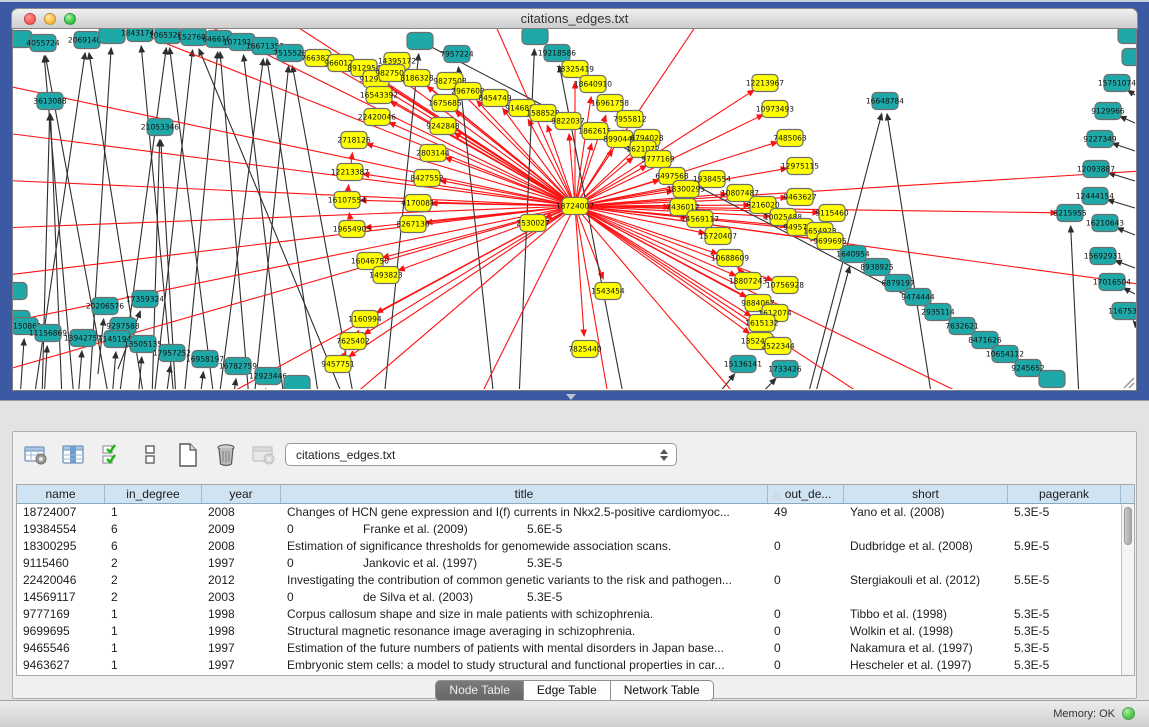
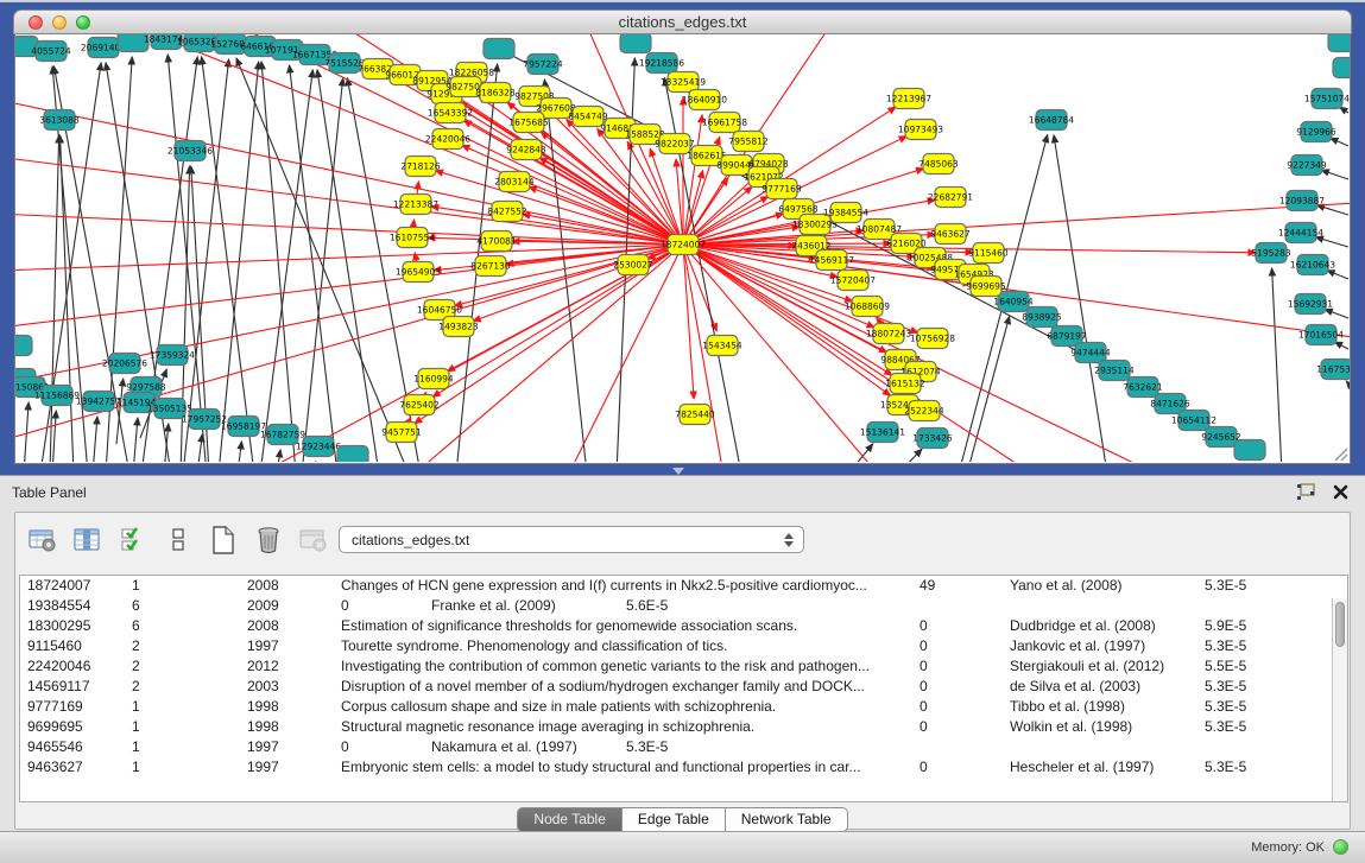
  citations_edges.txt
  4055724
  206914
  1843174
  1065328
  152760
  64661
  107191
  1667135
  7515526
  7957224
  19218586
  16648784
  21053346
  3613088
  15086
  11156869
  13942757
  20206576
  9297588
  17359324
  1145194
  13505135
  17957252
  16958197
  16782759
  12923446
  1640954
  8938925
  6879197
  9474444
  2935114
  7632621
  8471626
  10654112
  9245652
  1733426
  15136141
  15751074
  9129966
  9227349
  12093887
  12444154
- 8215955
+ 5195283
  16210643
  15692931
  17016504
  116753
  76638
  96601
  8912954
  16543392
  22420046
  2718126
  12213387
  16107554
  19654903
- 14395172
+ 18226058
  982750
  8186328
  9827508
  2967608
  1675685
  9242848
  2803144
  8427552
  4170081
  8267130
  16046750
  1493823
  1160994
  7625402
  9457751
  13325419
  18640910
  16961758
  7955812
  8454749
  91468
  158852
  9822037
  186261
  899044
  6794028
  1621072
  9777169
  6497568
  18300295
  2436012
  18724007
  2530027
  12213967
  10973493
  7485063
- 12975115
+ 22682791
  19384554
  10807487
  6216020
  9463627
  10025488
  9115460
  94957
  1654923
  9699695
  15720407
  14569117
  10688609
  18807243
  10756928
  9884067
  1612074
  1615132
  2522344
  1543454
  7825440
+ Table Panel
  citations_edges.txt
- name
- in_degree
- year
- title
- △ out_de...
- short
- pagerank
  18724007
  1
  2008
  Changes of HCN gene expression and I(f) currents in Nkx2.5-positive cardiomyoc...
  49
  Yano et al. (2008)
  5.3E-5
  19384554
  6
  2009
  0
  Franke et al. (2009)
  5.6E-5
  18300295
  6
  2008
  Estimation of significance thresholds for genomewide association scans.
  0
  Dudbridge et al. (2008)
  5.9E-5
  9115460
  2
  1997
+ Tourette syndrome. Phenomenology and classification of tics.
  0
  Jankovic et al. (1997)
  5.3E-5
  22420046
  2
  2012
  Investigating the contribution of common genetic variants to the risk and pathogen...
  0
  Stergiakouli et al. (2012)
  5.5E-5
  14569117
  2
  2003
+ Disruption of a novel member of a sodium/hydrogen exchanger family and DOCK...
  0
  de Silva et al. (2003)
  5.3E-5
  9777169
  1
  1998
  Corpus callosum shape and size in male patients with schizophrenia.
  0
  Tibbo et al. (1998)
  5.3E-5
  9699695
  1
  1998
  Structural magnetic resonance image averaging in schizophrenia.
  0
  Wolkin et al. (1998)
  5.3E-5
  9465546
  1
  1997
- Estimation of the future numbers of patients with mental disorders in Japan base...
  0
  Nakamura et al. (1997)
  5.3E-5
  9463627
  1
  1997
  Embryonic stem cells: a model to study structural and functional properties in car...
  0
  Hescheler et al. (1997)
  5.3E-5
  Node Table Edge Table Network Table
  Memory: OK
